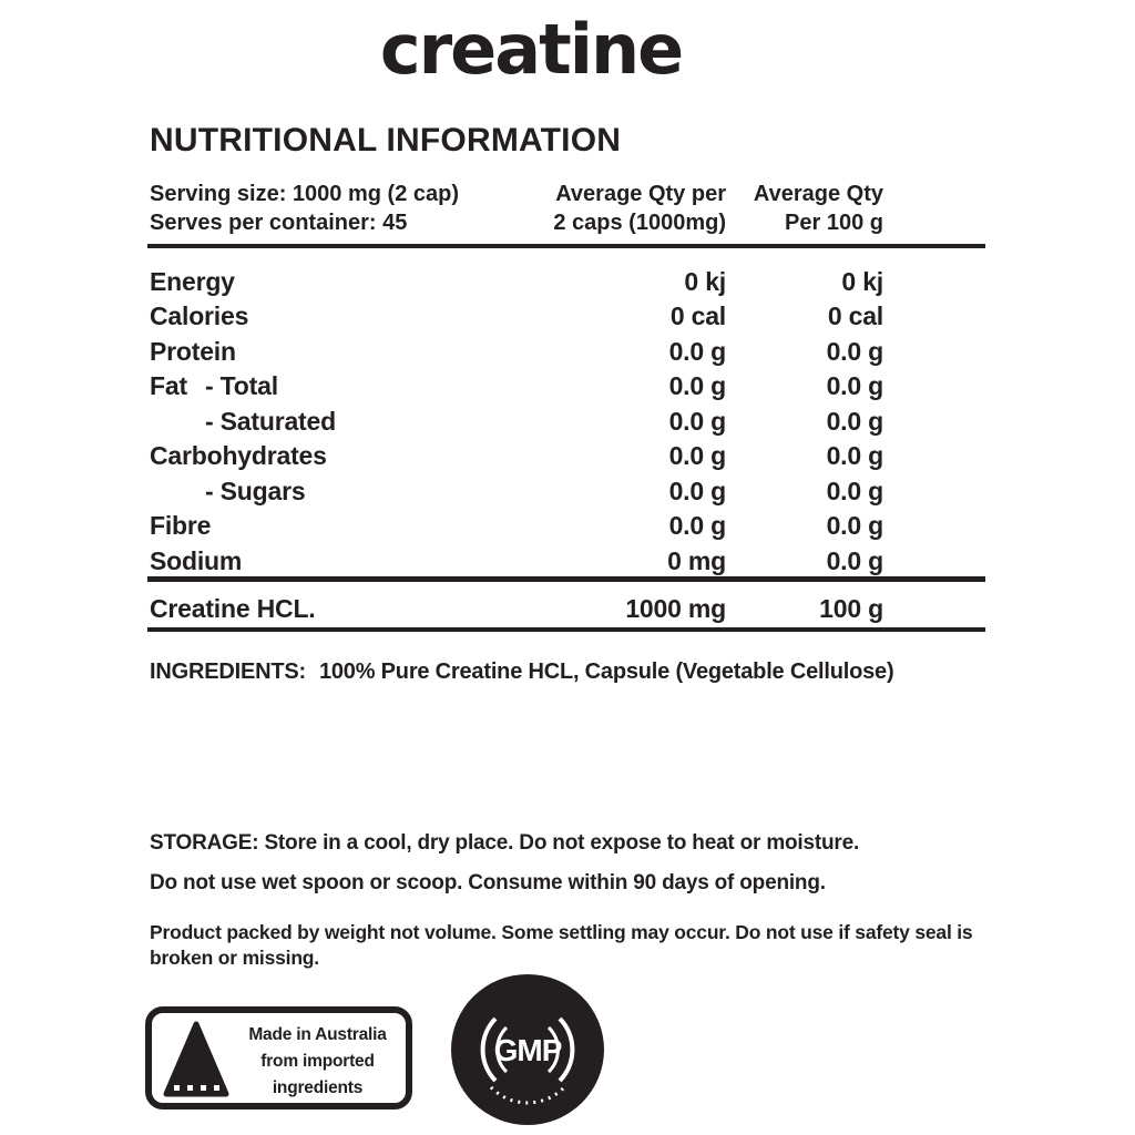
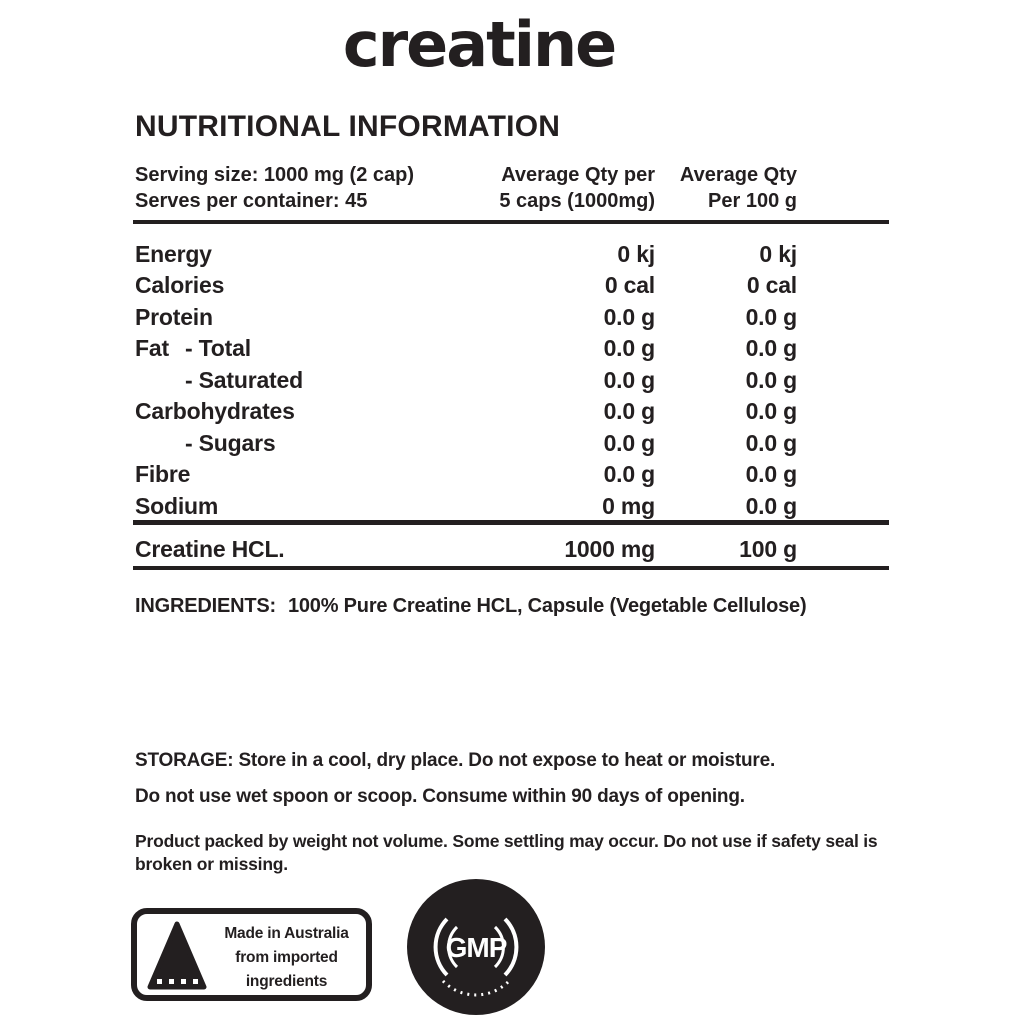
  creatine
  NUTRITIONAL INFORMATION
  Serving size: 1000 mg (2 cap)
  Serves per container: 45
  Average Qty per
- 2 caps (1000mg)
+ 5 caps (1000mg)
  Average Qty
  Per 100 g
  Energy
  0 kj
  0 kj
  Calories
  0 cal
  0 cal
  Protein
  0.0 g
  0.0 g
  Fat
  - Total
  0.0 g
  0.0 g
  - Saturated
  0.0 g
  0.0 g
  Carbohydrates
  0.0 g
  0.0 g
  - Sugars
  0.0 g
  0.0 g
  Fibre
  0.0 g
  0.0 g
  Sodium
  0 mg
  0.0 g
  Creatine HCL.
  1000 mg
  100 g
  INGREDIENTS: 100% Pure Creatine HCL, Capsule (Vegetable Cellulose)
  STORAGE: Store in a cool, dry place. Do not expose to heat or moisture.
  Do not use wet spoon or scoop. Consume within 90 days of opening.
  Product packed by weight not volume. Some settling may occur. Do not use if safety seal is broken or missing.
  Made in Australia
  from imported
  ingredients
  GMP
